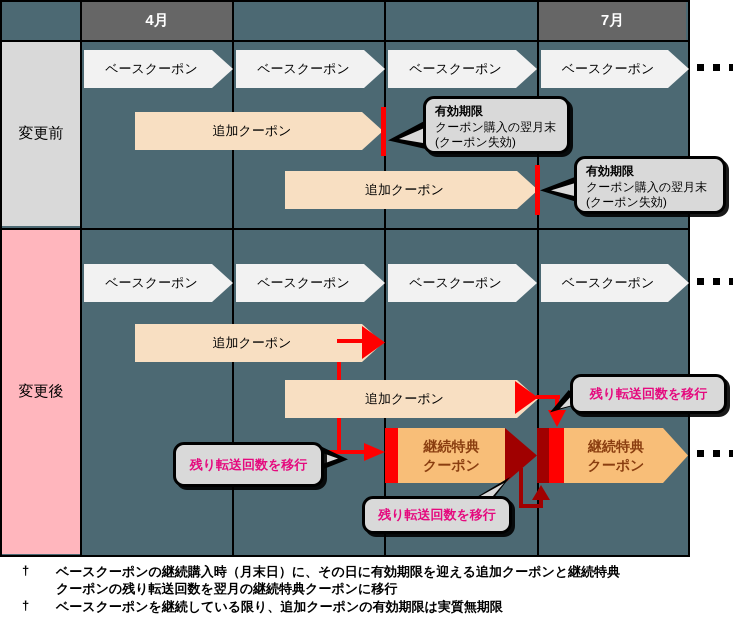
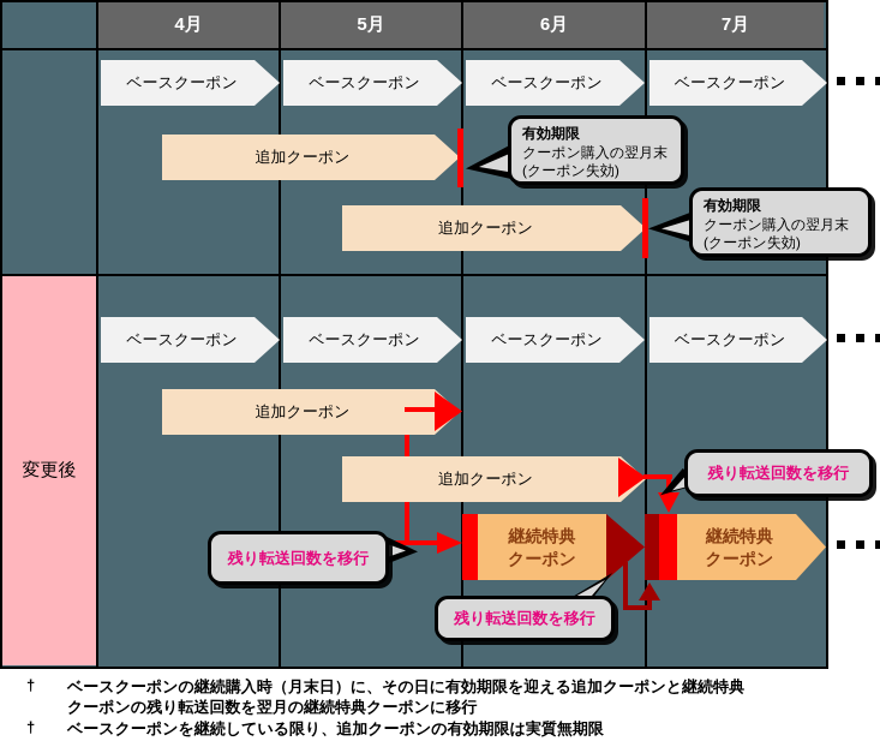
  4月
+ 5月
+ 6月
  7月
- 変更前
  変更後
  ベースクーポン
  ベースクーポン
  ベースクーポン
  ベースクーポン
  追加クーポン
  有効期限
  クーポン購入の翌月末
  (クーポン失効)
  追加クーポン
  有効期限
  クーポン購入の翌月末
  (クーポン失効)
  ベースクーポン
  ベースクーポン
  ベースクーポン
  ベースクーポン
  追加クーポン
  追加クーポン
  継続特典
  クーポン
  継続特典
  クーポン
  残り転送回数を移行
  残り転送回数を移行
  残り転送回数を移行
  †
  ベースクーポンの継続購入時（月末日）に、その日に有効期限を迎える追加クーポンと継続特典
  クーポンの残り転送回数を翌月の継続特典クーポンに移行
  †
  ベースクーポンを継続している限り、追加クーポンの有効期限は実質無期限
